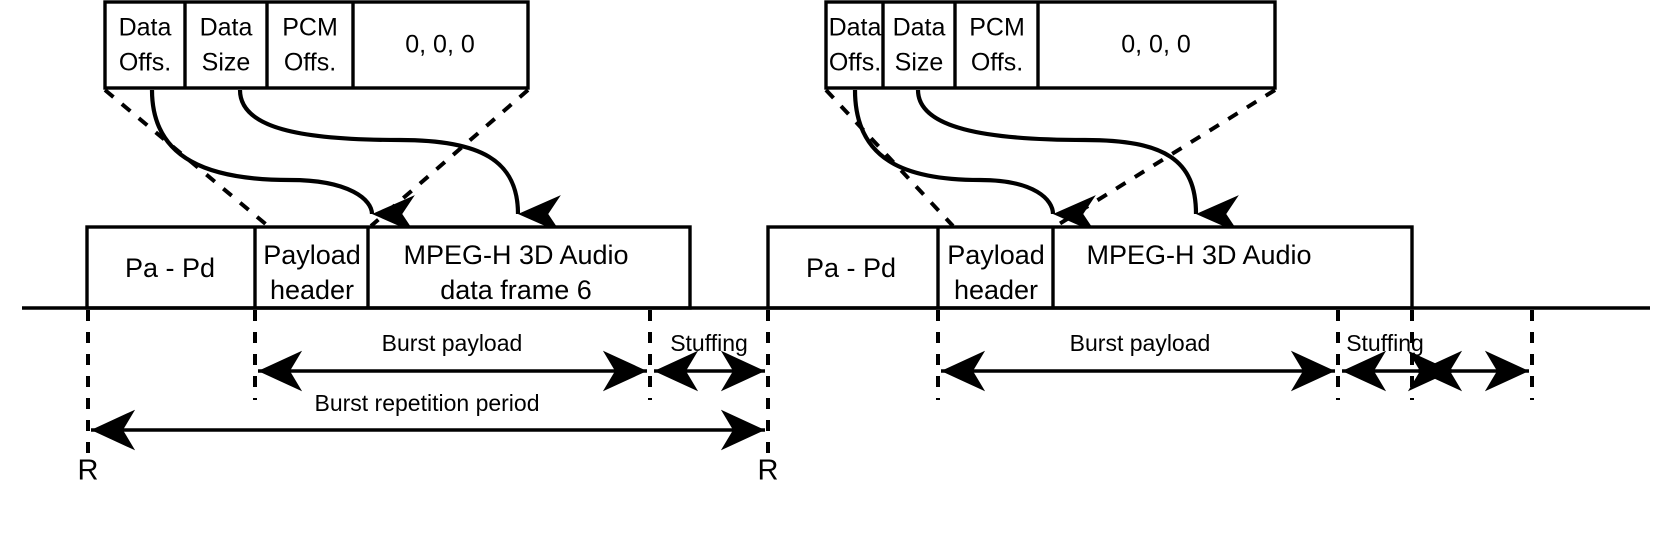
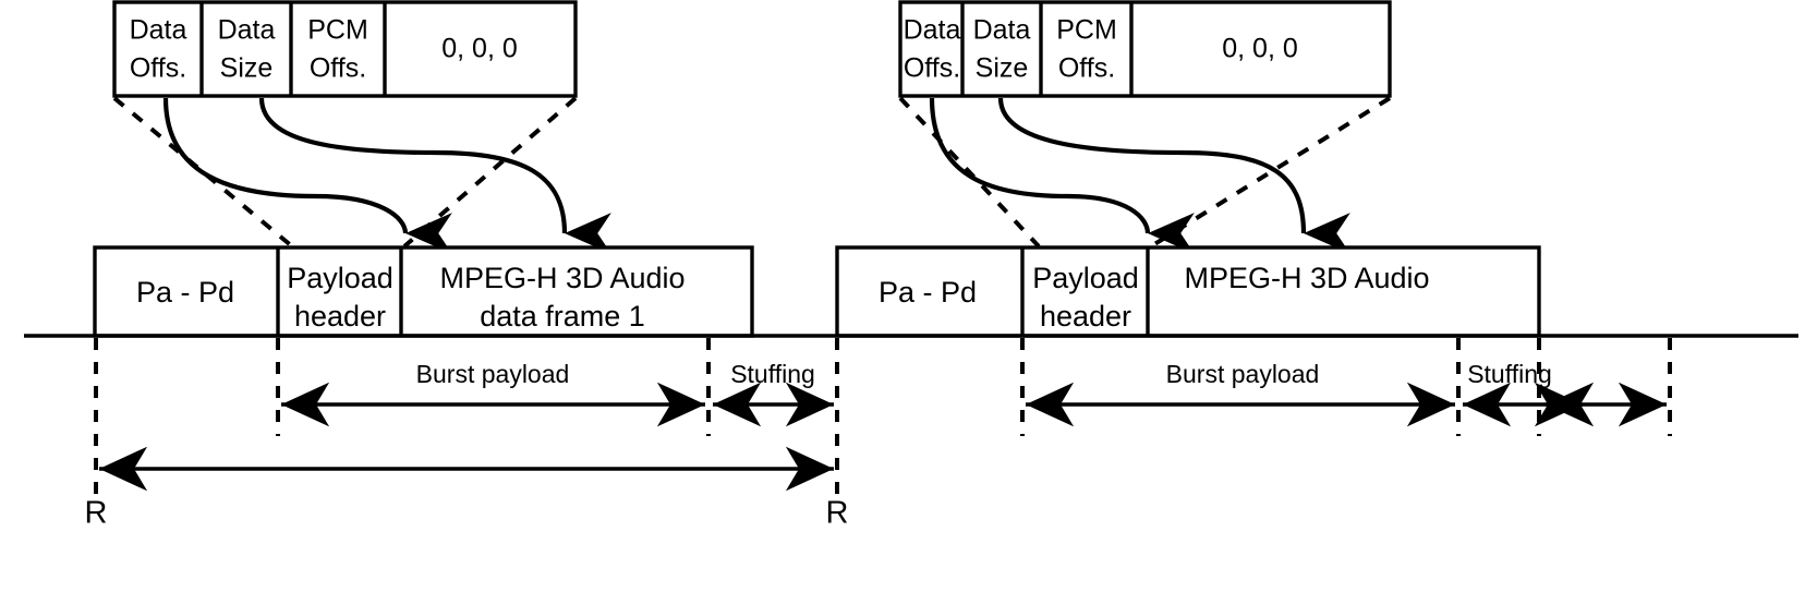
  Data
  Offs.
  Data
  Size
  PCM
  Offs.
  0, 0, 0
  Pa - Pd
  Payload
  header
  MPEG-H 3D Audio
- data frame 6
+ data frame 1
  Burst payload
  Stuffing
- Burst repetition period
  R
  R
  Data
  Offs.
  Data
  Size
  PCM
  Offs.
  0, 0, 0
  Pa - Pd
  Payload
  header
  MPEG-H 3D Audio
  Burst payload
  Stuffing
